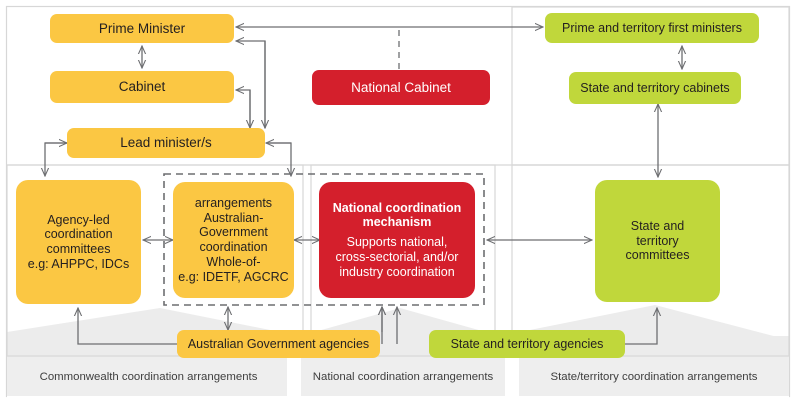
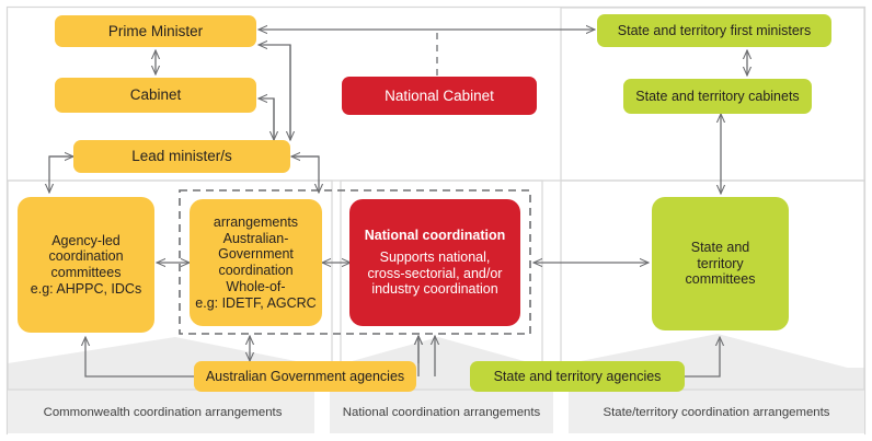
  Prime Minister
  Cabinet
  Lead minister/s
  National Cabinet
- Prime and territory first ministers
+ State and territory first ministers
  State and territory cabinets
  Agency-led
  coordination
  committees
  e.g: AHPPC, IDCs
  arrangements
  Australian-
  Government
  coordination
  Whole-of-
  e.g: IDETF, AGCRC
  National coordination
- mechanism
  Supports national,
  cross-sectorial, and/or
  industry coordination
  State and
  territory
  committees
  Australian Government agencies
  State and territory agencies
  Commonwealth coordination arrangements
  National coordination arrangements
  State/territory coordination arrangements
